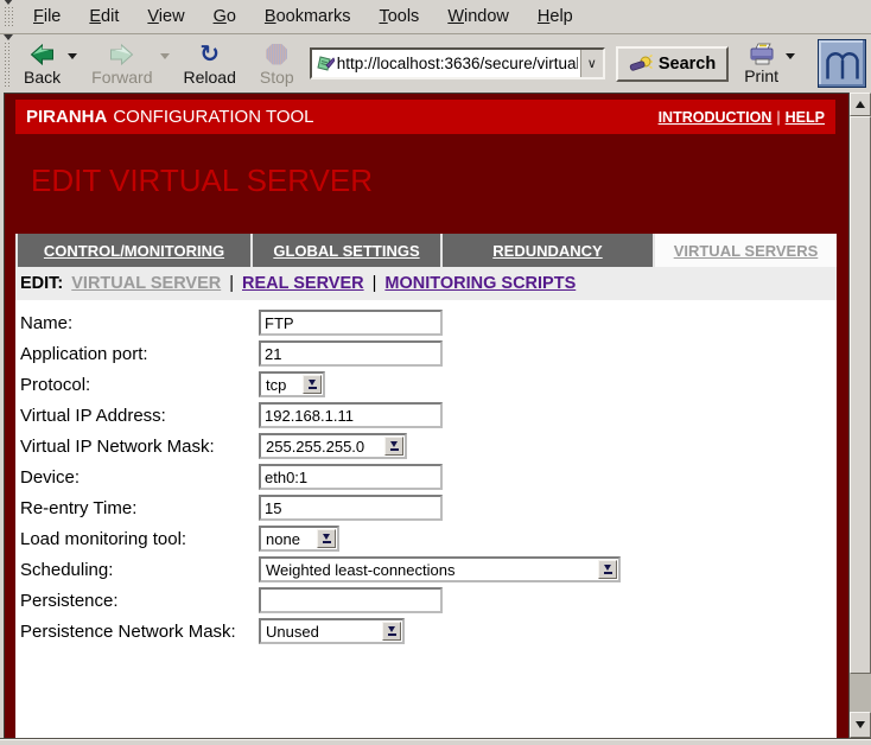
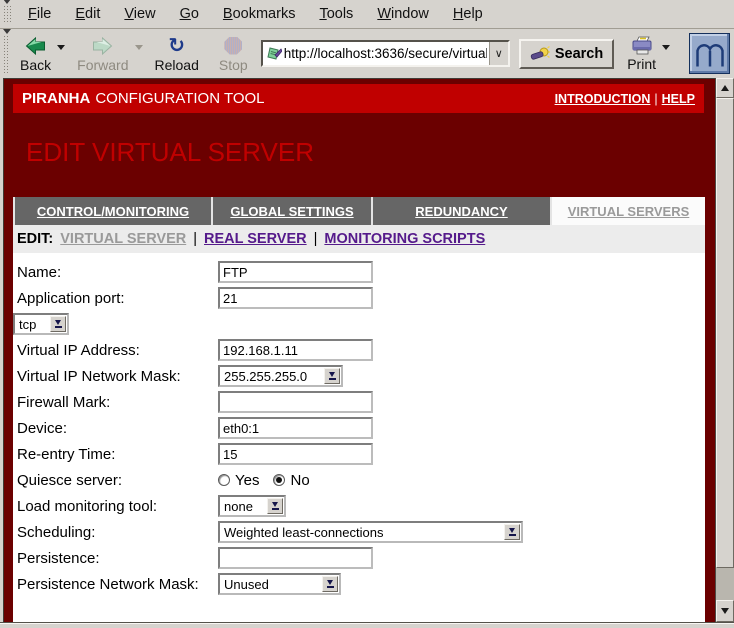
  File
  Edit
  View
  Go
  Bookmarks
  Tools
  Window
  Help
  Back
  Forward
  ↻
  Reload
  Stop
  http://localhost:3636/secure/virtua
  ∨
  Search
  Print
  PIRANHA
  CONFIGURATION TOOL
  INTRODUCTION
  |
  HELP
  EDIT VIRTUAL SERVER
  CONTROL/MONITORING
  GLOBAL SETTINGS
  REDUNDANCY
  VIRTUAL SERVERS
  EDIT:
  VIRTUAL SERVER
  |
  REAL SERVER
  |
  MONITORING SCRIPTS
  Name:
  FTP
  Application port:
  21
- Protocol:
  tcp
  Virtual IP Address:
  192.168.1.11
  Virtual IP Network Mask:
  255.255.255.0
+ Firewall Mark:
  Device:
  eth0:1
  Re-entry Time:
  15
+ Quiesce server:
+ Yes
+ No
  Load monitoring tool:
  none
  Scheduling:
  Weighted least-connections
  Persistence:
  Persistence Network Mask:
  Unused
